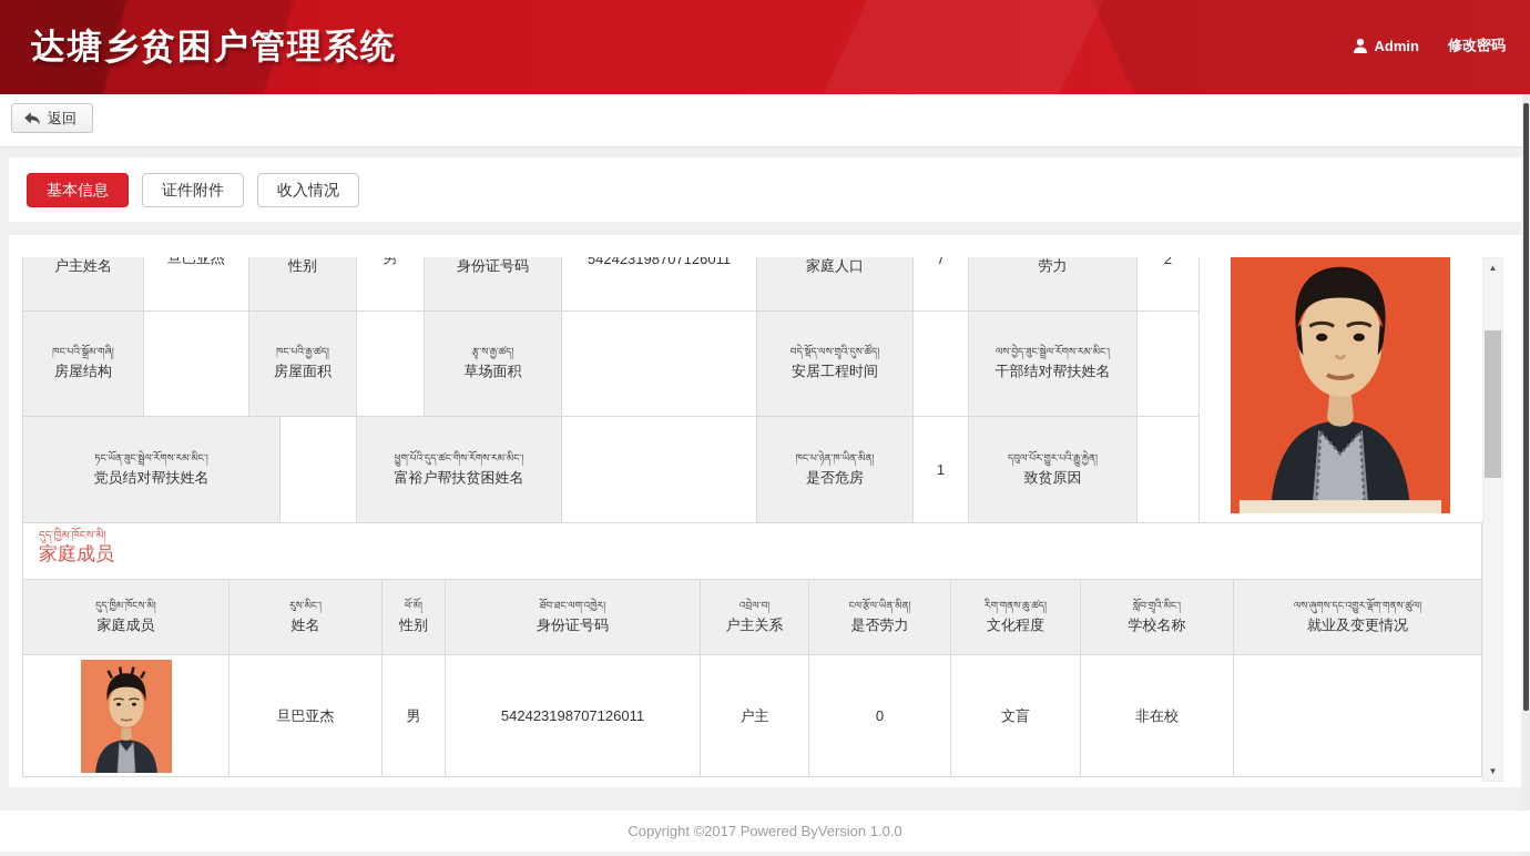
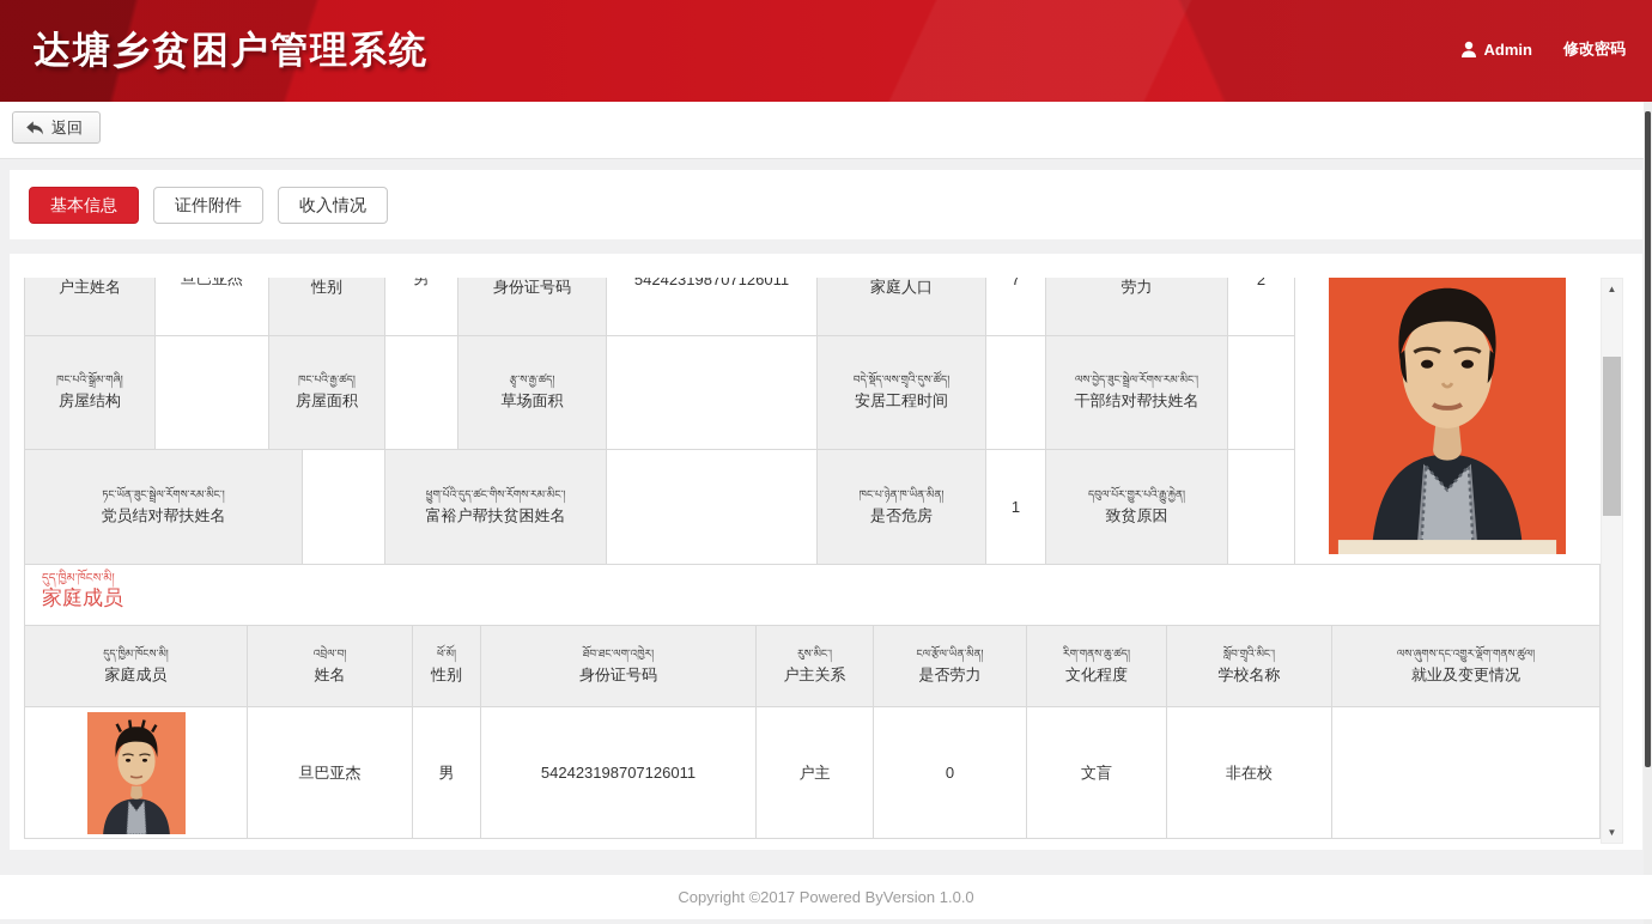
  达塘乡贫困户管理系统
  Admin
  修改密码
  返回
  基本信息
  证件附件
  收入情况
  户主姓名
  旦巴亚杰
  性别
  男
  身份证号码
  542423198707126011
  家庭人口
  7
  劳力
  2
  ཁང་པའི་སྒྲོམ་གཞི།
  房屋结构
  ཁང་པའི་རྒྱ་ཚད།
  房屋面积
  རྩྭ་ས་རྒྱ་ཚད།
  草场面积
  བདེ་སྡོད་ལས་གྲྭའི་དུས་ཚོད།
  安居工程时间
  ལས་བྱེད་ཟུང་སྦྲེལ་རོགས་རམ་མིང་།
  干部结对帮扶姓名
  ཏང་ཡོན་ཟུང་སྦྲེལ་རོགས་རམ་མིང་།
  党员结对帮扶姓名
  ཕྱུག་པོའི་དུད་ཚང་གིས་རོགས་རམ་མིང་།
  富裕户帮扶贫困姓名
  ཁང་པ་ཉེན་ཁ་ཡིན་མིན།
  是否危房
  1
  དབུལ་པོར་གྱུར་པའི་རྒྱུ་རྐྱེན།
  致贫原因
  དུད་ཁྱིམ་ཁོངས་མི།
  家庭成员
  དུད་ཁྱིམ་ཁོངས་མི།
  家庭成员
- རུས་མིང་།
+ འབྲེལ་བ།
  姓名
  ཕོ་མོ།
  性别
  ཐོབ་ཐང་ལག་འཁྱེར།
  身份证号码
- འབྲེལ་བ།
+ རུས་མིང་།
  户主关系
  ངལ་རྩོལ་ཡིན་མིན།
  是否劳力
  རིག་གནས་ཆུ་ཚད།
  文化程度
  སློབ་གྲྭའི་མིང་།
  学校名称
  ལས་ཞུགས་དང་འགྱུར་ལྡོག་གནས་ཚུལ།
  就业及变更情况
  旦巴亚杰
  男
  542423198707126011
  户主
  0
  文盲
  非在校
  ▲
  ▼
  Copyright ©2017 Powered ByVersion 1.0.0
